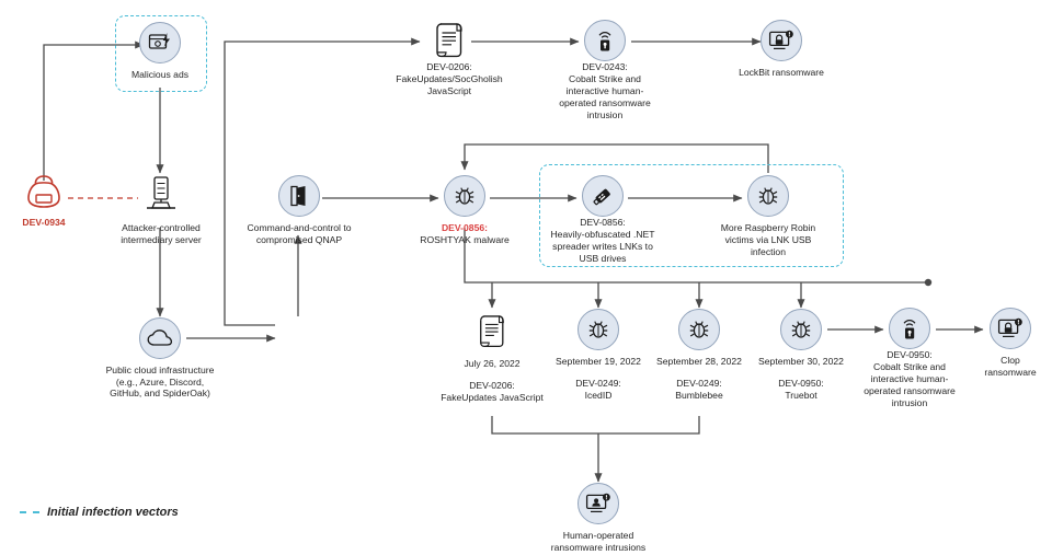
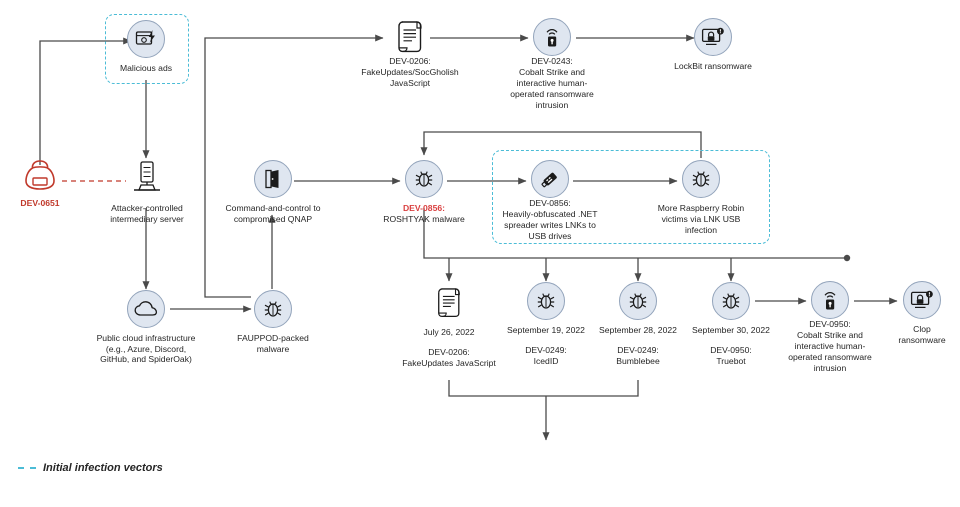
- DEV-0934
+ DEV-0651
  Malicious ads
  Attacker-controlled
  intermediary server
  Public cloud infrastructure
  (e.g., Azure, Discord,
  GitHub, and SpiderOak)
+ FAUPPOD-packed
+ malware
  Command-and-control to
  compromised QNAP
  DEV-0206:
  FakeUpdates/SocGholish
  JavaScript
  DEV-0243:
  Cobalt Strike and
  interactive human-
  operated ransomware
  intrusion
  LockBit ransomware
  DEV-0856:
  ROSHTYAK malware
  DEV-0856:
  Heavily-obfuscated .NET
  spreader writes LNKs to
  USB drives
  More Raspberry Robin
  victims via LNK USB
  infection
  July 26, 2022
  DEV-0206:
  FakeUpdates JavaScript
  September 19, 2022
  DEV-0249:
  IcedID
  September 28, 2022
  DEV-0249:
  Bumblebee
  September 30, 2022
  DEV-0950:
  Truebot
  DEV-0950:
  Cobalt Strike and
  interactive human-
  operated ransomware
  intrusion
  Clop
  ransomware
- Human-operated
- ransomware intrusions
  Initial infection vectors
